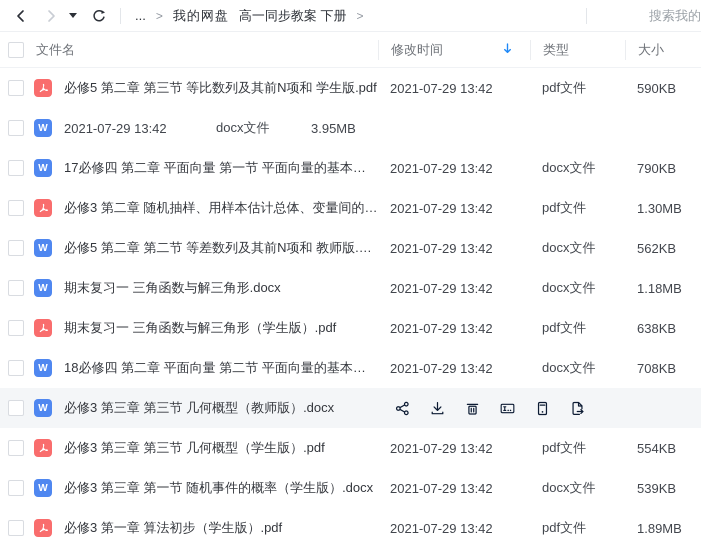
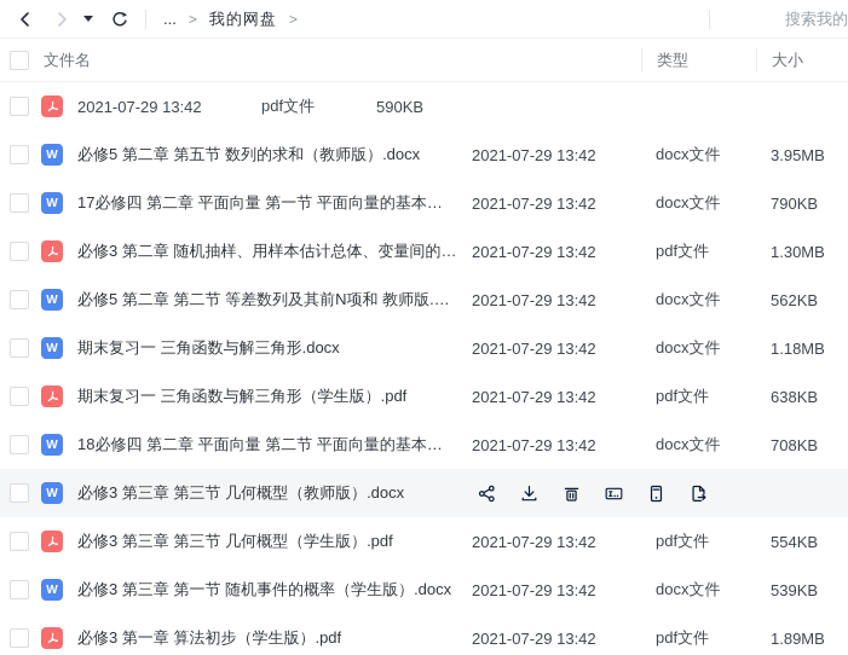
  ...
  >
  我的网盘
- 高一同步教案 下册
  >
  搜索我的
  文件名
- 修改时间
  类型
  大小
- 必修5 第二章 第三节 等比数列及其前N项和 学生版.pdf
  2021-07-29 13:42
  pdf文件
  590KB
  W
+ 必修5 第二章 第五节 数列的求和（教师版）.docx
  2021-07-29 13:42
  docx文件
  3.95MB
  W
  17必修四 第二章 平面向量 第一节 平面向量的基本概念
  2021-07-29 13:42
  docx文件
  790KB
  必修3 第二章 随机抽样、用样本估计总体、变量间的相
  2021-07-29 13:42
  pdf文件
  1.30MB
  W
  必修5 第二章 第二节 等差数列及其前N项和 教师版.doc
  2021-07-29 13:42
  docx文件
  562KB
  W
  期末复习一 三角函数与解三角形.docx
  2021-07-29 13:42
  docx文件
  1.18MB
  期末复习一 三角函数与解三角形（学生版）.pdf
  2021-07-29 13:42
  pdf文件
  638KB
  W
  18必修四 第二章 平面向量 第二节 平面向量的基本定理
  2021-07-29 13:42
  docx文件
  708KB
  W
  必修3 第三章 第三节 几何概型（教师版）.docx
  必修3 第三章 第三节 几何概型（学生版）.pdf
  2021-07-29 13:42
  pdf文件
  554KB
  W
  必修3 第三章 第一节 随机事件的概率（学生版）.docx
  2021-07-29 13:42
  docx文件
  539KB
  必修3 第一章 算法初步（学生版）.pdf
  2021-07-29 13:42
  pdf文件
  1.89MB
